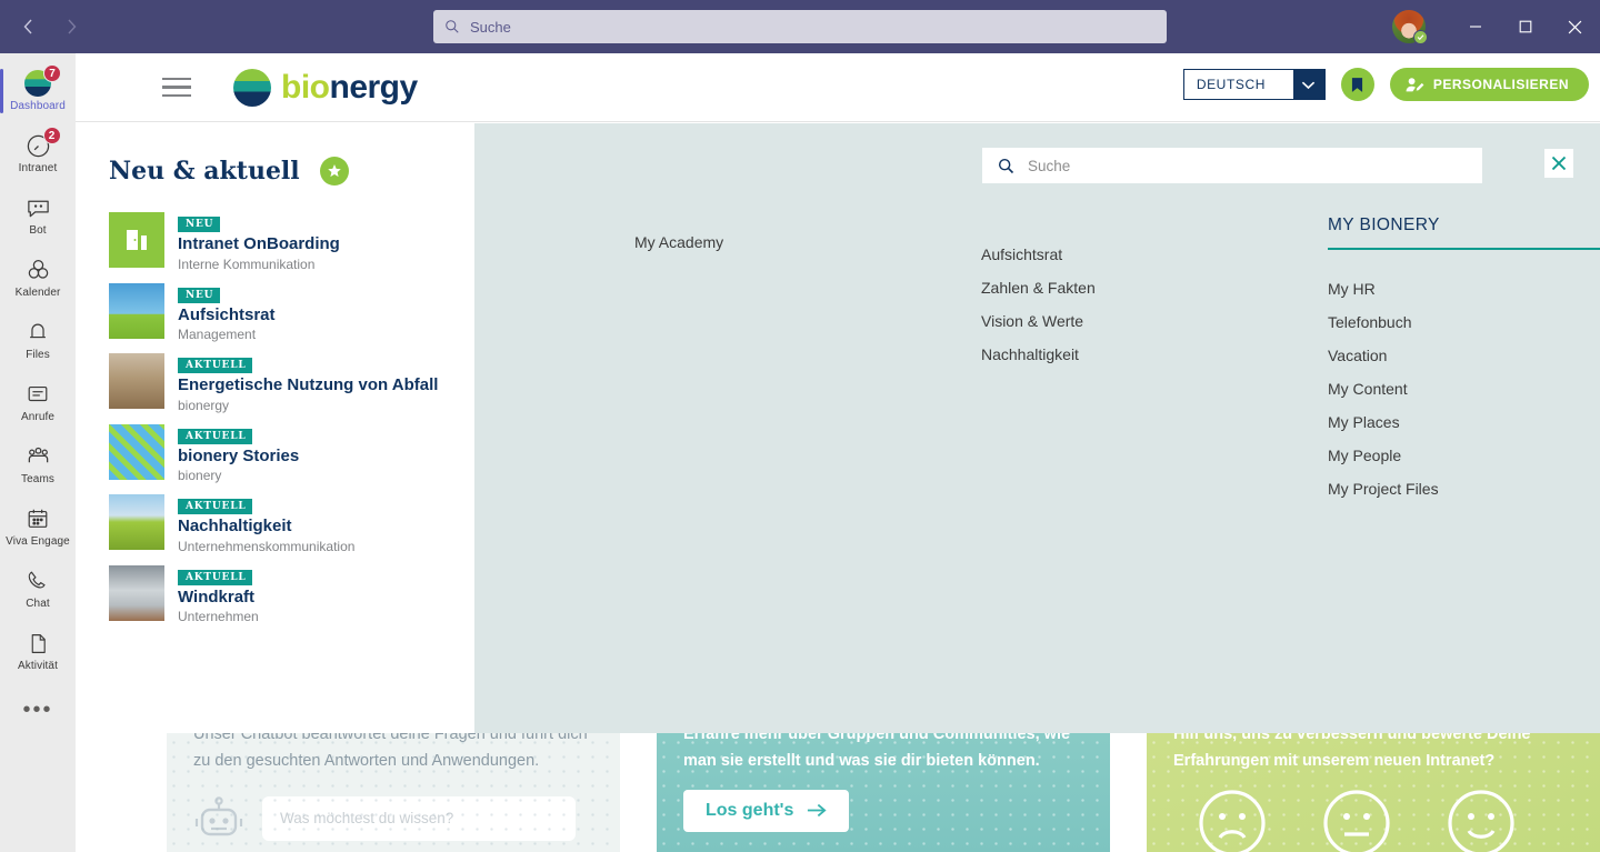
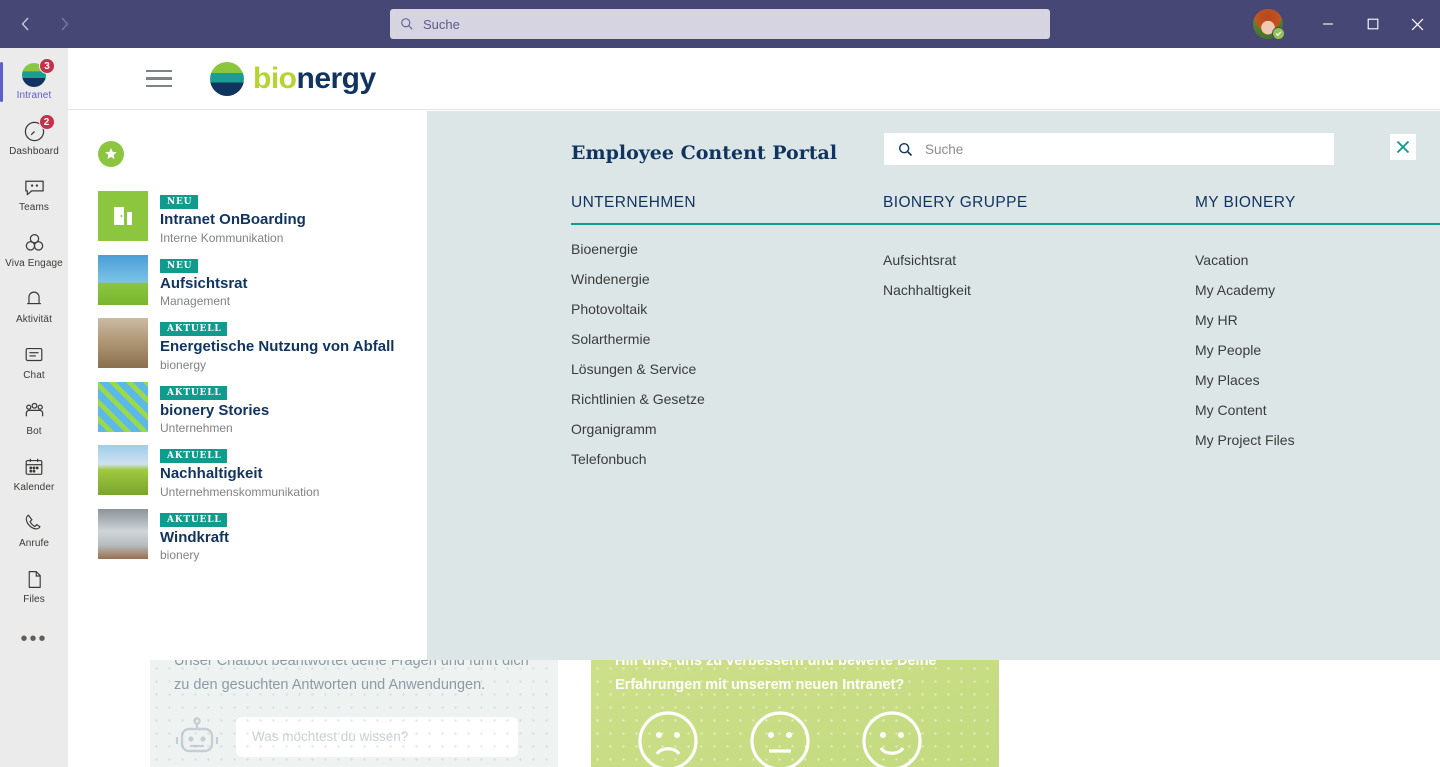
  Suche
- 7
+ 3
- Dashboard
+ Intranet
  2
- Intranet
+ Dashboard
- Bot
+ Teams
- Kalender
+ Viva Engage
- Files
+ Aktivität
- Anrufe
+ Chat
- Teams
+ Bot
- Viva Engage
+ Kalender
- Chat
+ Anrufe
- Aktivität
+ Files
  •••
  bionergy
- DEUTSCH
- PERSONALISIEREN
- Neu & aktuell
  NEU
  Intranet OnBoarding
  Interne Kommunikation
  NEU
  Aufsichtsrat
  Management
  AKTUELL
  Energetische Nutzung von Abfall
  bionergy
  AKTUELL
  bionery Stories
- bionery
+ Unternehmen
  AKTUELL
  Nachhaltigkeit
  Unternehmenskommunikation
  AKTUELL
  Windkraft
- Unternehmen
+ bionery
+ Employee Content Portal
  Suche
+ UNTERNEHMEN
+ Bioenergie
+ Windenergie
+ Photovoltaik
+ Solarthermie
+ Lösungen & Service
+ Richtlinien & Gesetze
+ Organigramm
- My Academy
+ Telefonbuch
+ BIONERY GRUPPE
  Aufsichtsrat
- Zahlen & Fakten
- Vision & Werte
  Nachhaltigkeit
  MY BIONERY
- My HR
+ Vacation
- Telefonbuch
+ My Academy
- Vacation
+ My HR
- My Content
+ My People
  My Places
- My People
+ My Content
  My Project Files
- Los geht's
